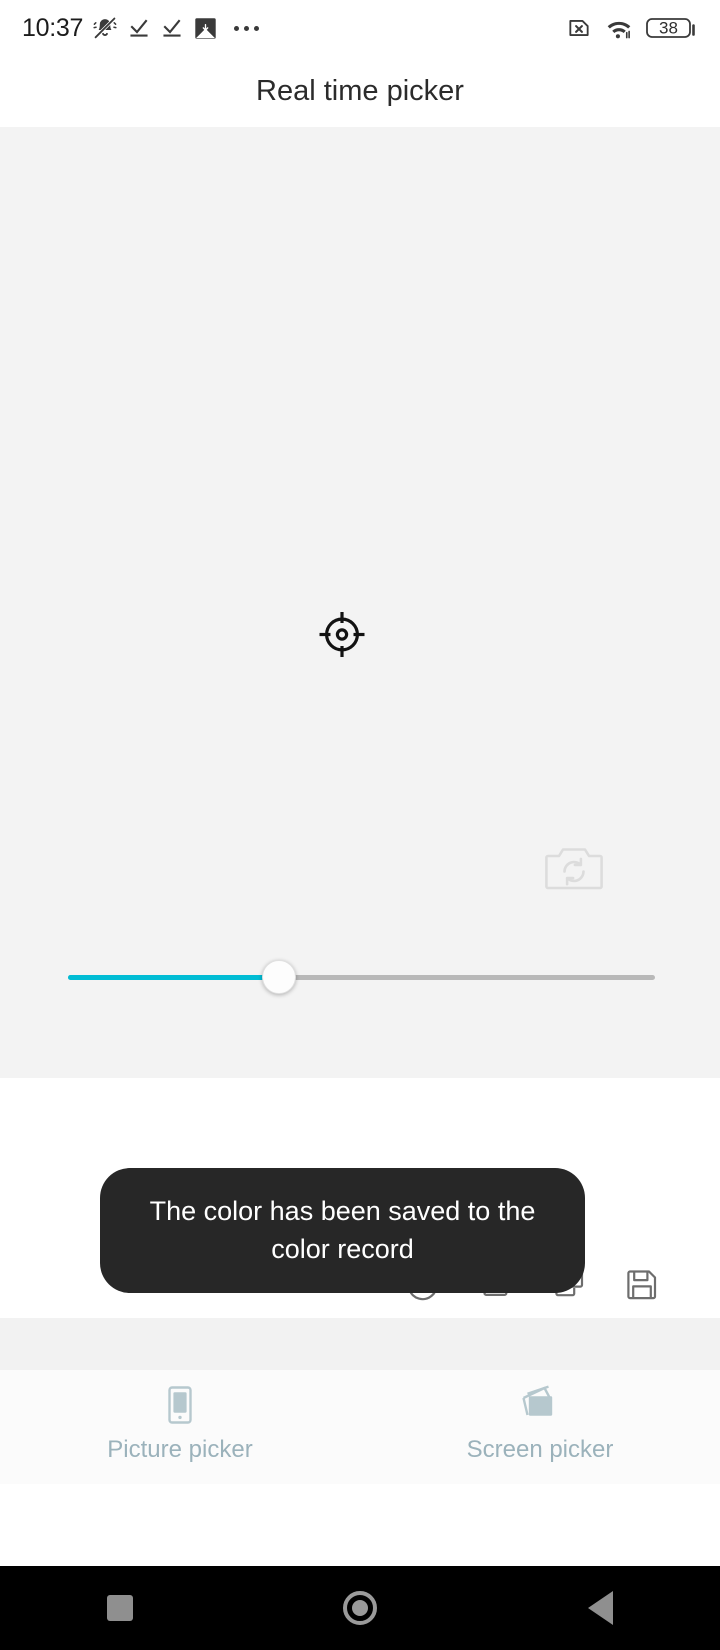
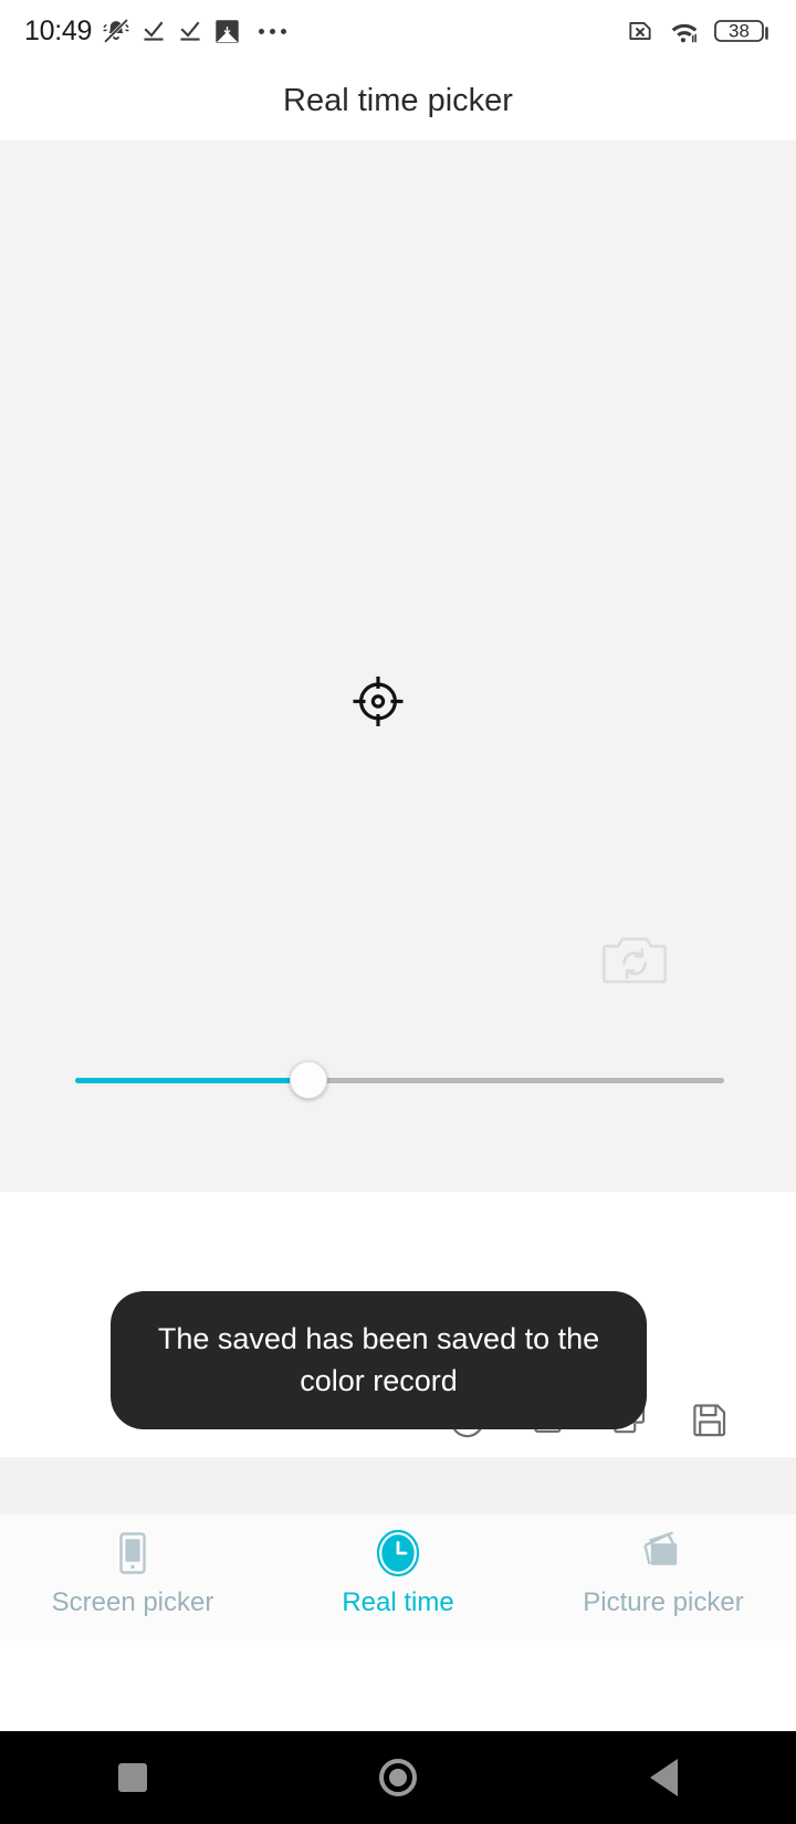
- 10:37
+ 10:49
  38
  Real time picker
- The color has been saved to the color record
+ The saved has been saved to the color record
- Picture picker
+ Screen picker
+ Real time
- Screen picker
+ Picture picker
